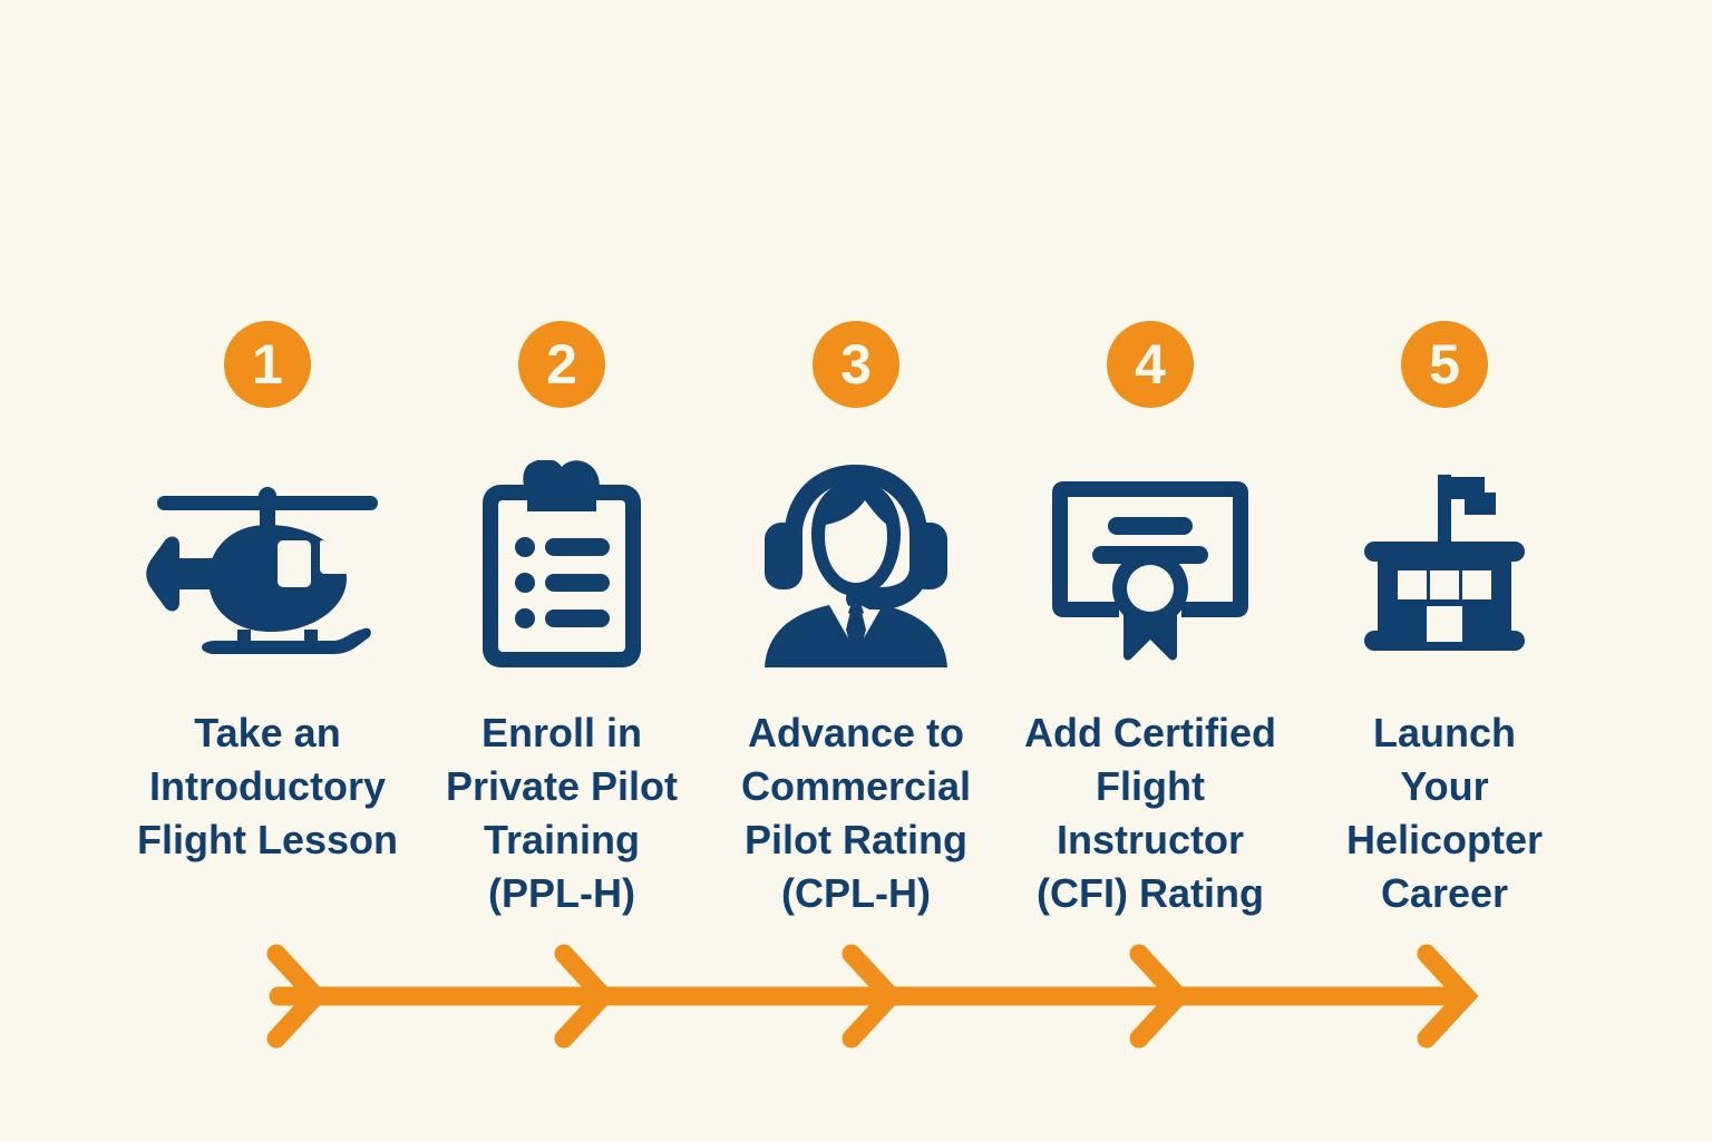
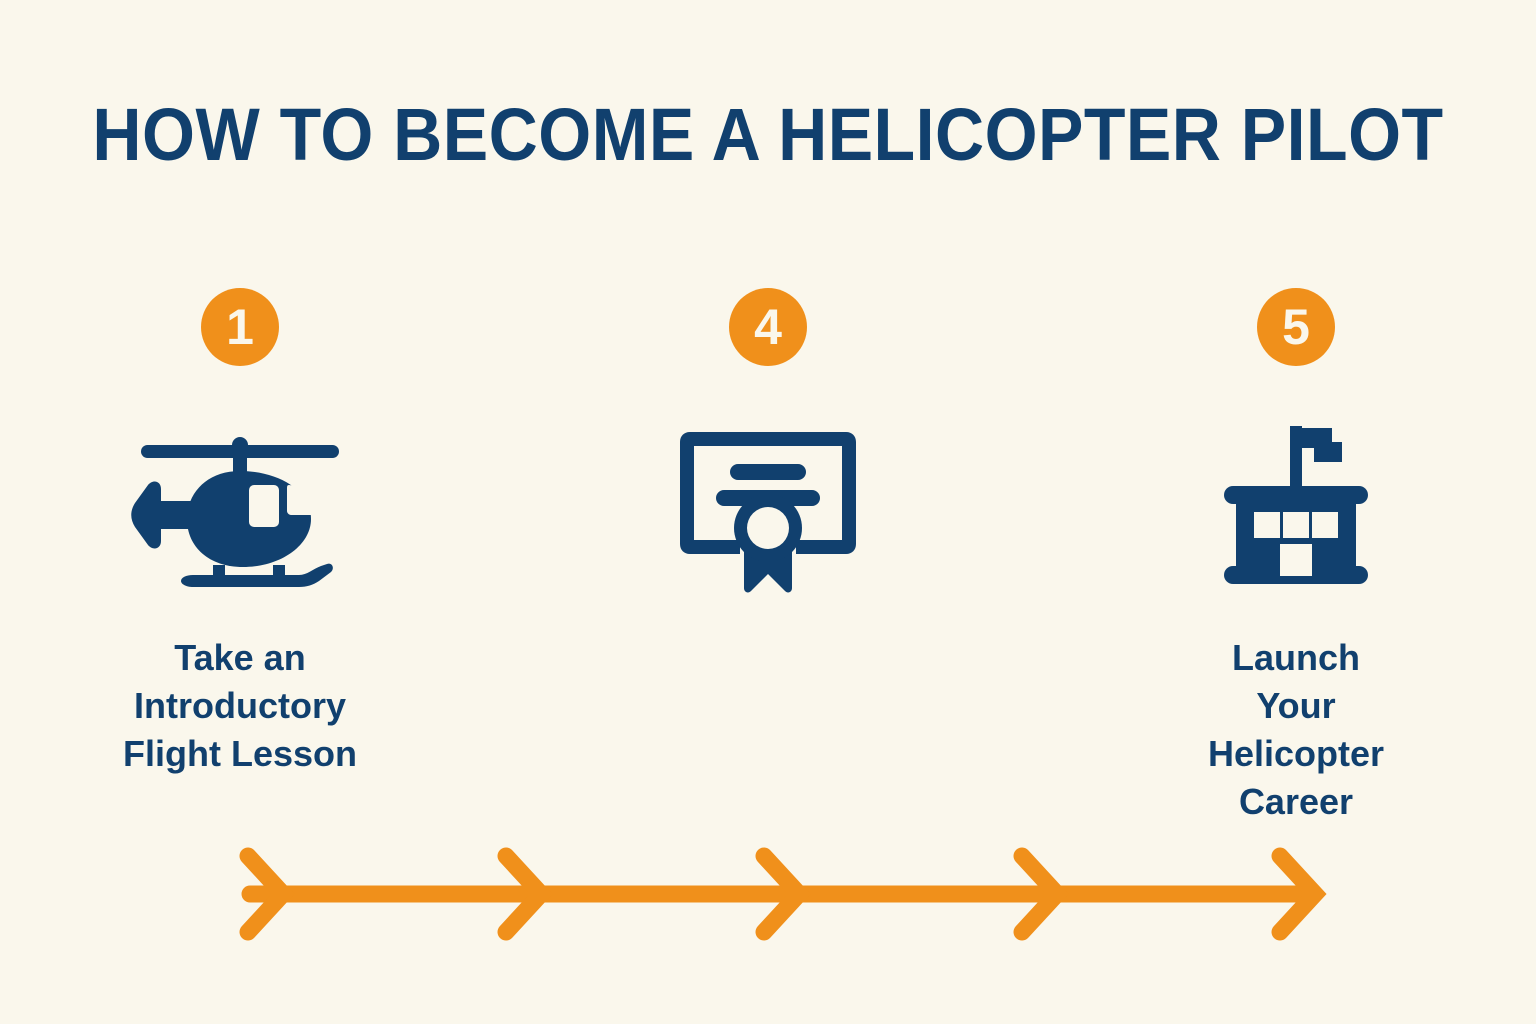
+ HOW TO BECOME A HELICOPTER PILOT
  1
  Take an
  Introductory
  Flight Lesson
- 2
- Enroll in
- Private Pilot
- Training
- (PPL-H)
- 3
- Advance to
- Commercial
- Pilot Rating
- (CPL-H)
  4
- Add Certified
- Flight
- Instructor
- (CFI) Rating
  5
  Launch
  Your
  Helicopter
  Career
